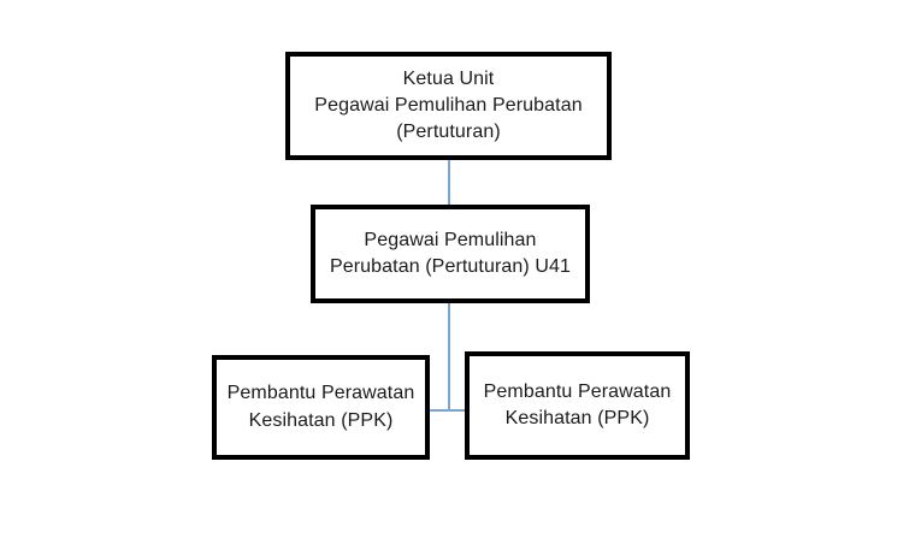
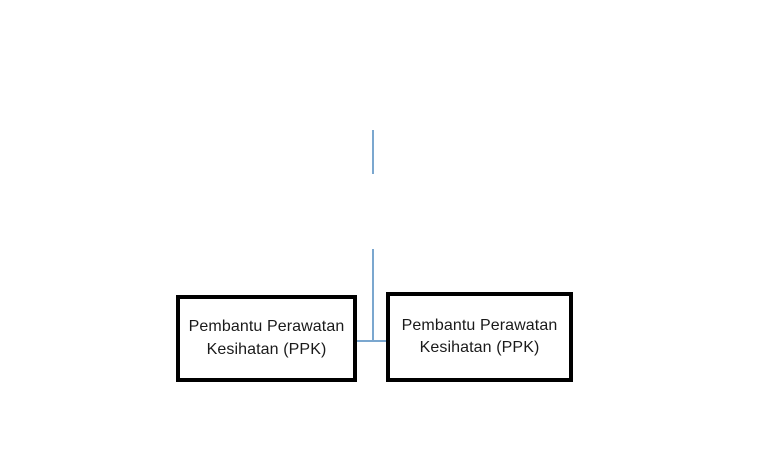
- Ketua Unit
- Pegawai Pemulihan Perubatan
- (Pertuturan)
- Pegawai Pemulihan
- Perubatan (Pertuturan) U41
  Pembantu Perawatan
  Kesihatan (PPK)
  Pembantu Perawatan
  Kesihatan (PPK)
